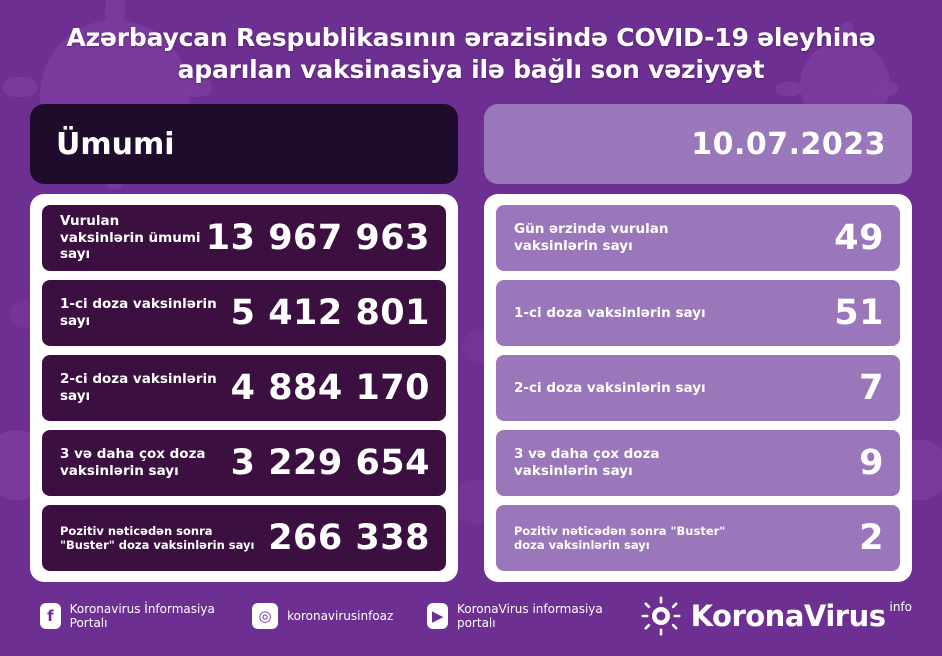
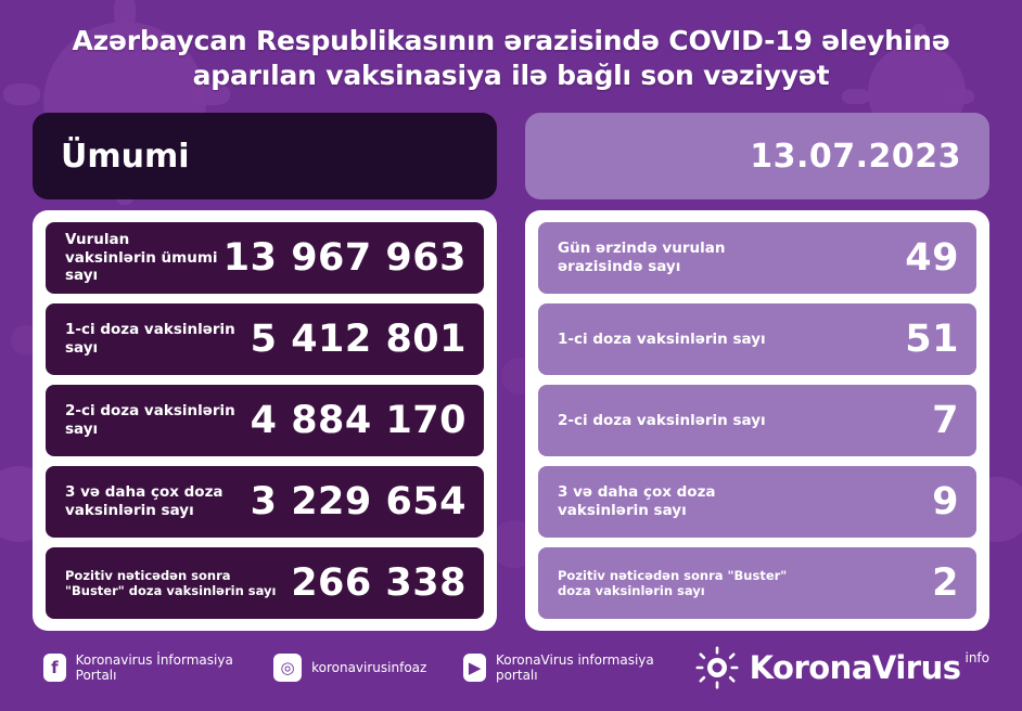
  Azərbaycan Respublikasının ərazisində COVID-19 əleyhinə aparılan vaksinasiya ilə bağlı son vəziyyət
  Ümumi
  Vurulan vaksinlərin ümumi sayı
  13 967 963
  1-ci doza vaksinlərin sayı
  5 412 801
  2-ci doza vaksinlərin sayı
  4 884 170
  3 və daha çox doza vaksinlərin sayı
  3 229 654
  Pozitiv nəticədən sonra "Buster" doza vaksinlərin sayı
  266 338
- 10.07.2023
+ 13.07.2023
- Gün ərzində vurulan vaksinlərin sayı
+ Gün ərzində vurulan ərazisində sayı
  49
  1-ci doza vaksinlərin sayı
  51
  2-ci doza vaksinlərin sayı
  7
  3 və daha çox doza vaksinlərin sayı
  9
  Pozitiv nəticədən sonra "Buster" doza vaksinlərin sayı
  2
  f
  Koronavirus İnformasiya Portalı
  ◎
  koronavirusinfoaz
  ▶
  KoronaVirus informasiya portalı
  KoronaVirus
  info
